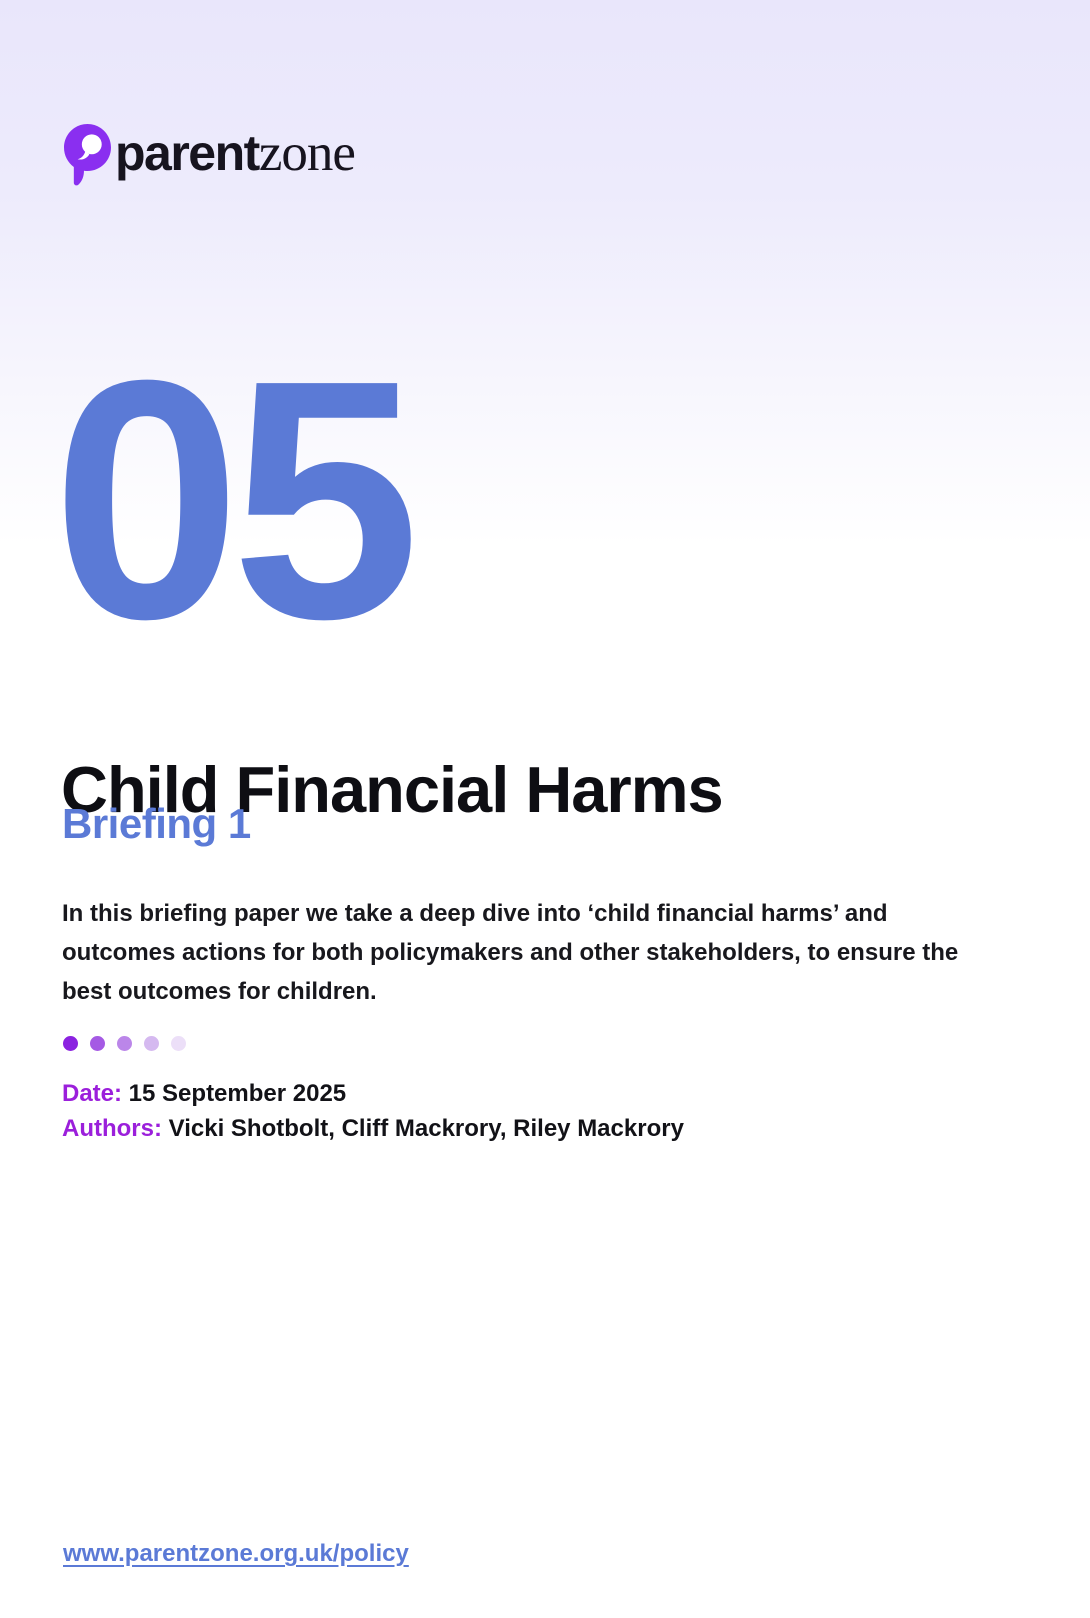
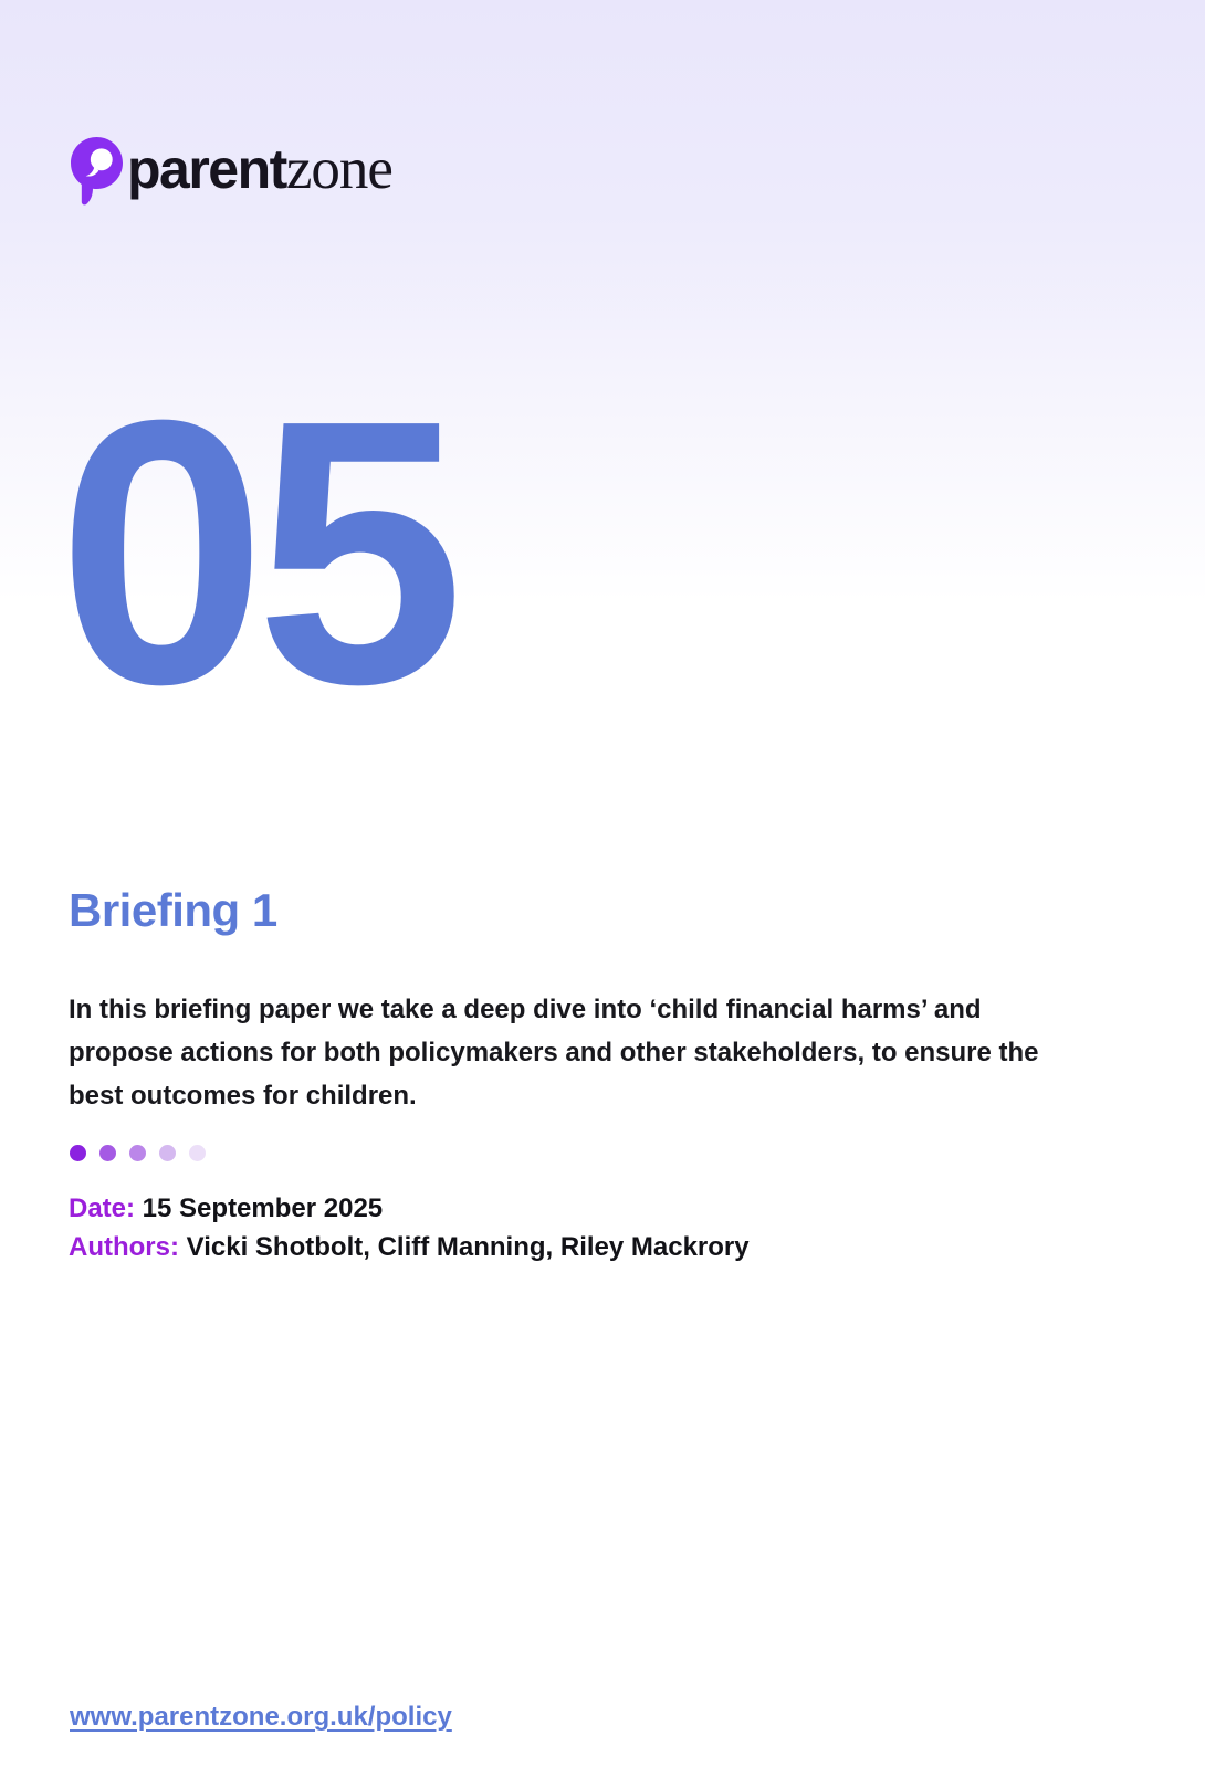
  parent
  zone
  05
- Child Financial Harms
  Briefing 1
- In this briefing paper we take a deep dive into ‘child financial harms’ and outcomes actions for both policymakers and other stakeholders, to ensure the best outcomes for children.
+ In this briefing paper we take a deep dive into ‘child financial harms’ and propose actions for both policymakers and other stakeholders, to ensure the best outcomes for children.
  Date: 15 September 2025
- Authors: Vicki Shotbolt, Cliff Mackrory, Riley Mackrory
+ Authors: Vicki Shotbolt, Cliff Manning, Riley Mackrory
  www.parentzone.org.uk/policy
